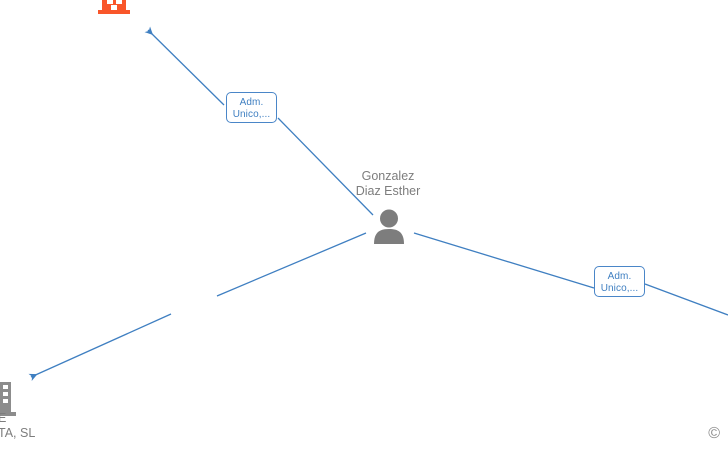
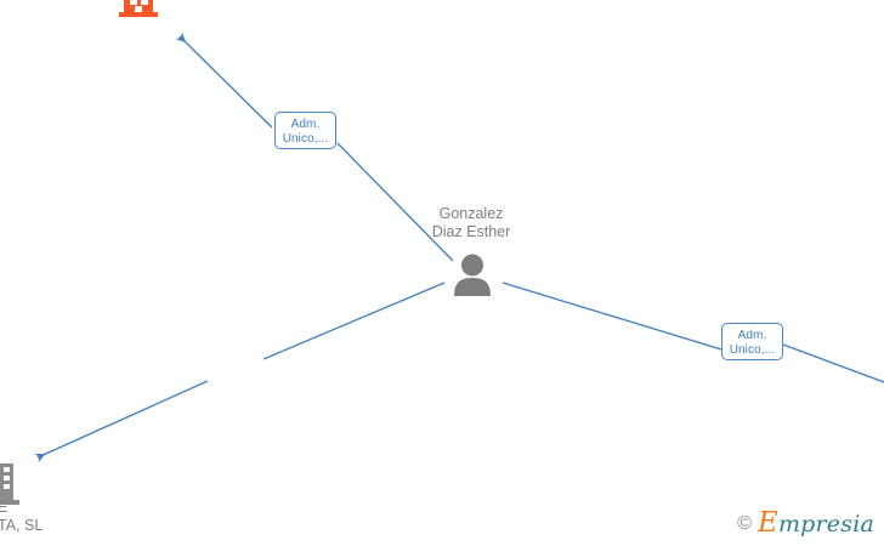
  Gonzalez
  Diaz Esther
  E
  TA, SL
  Adm.
  Unico,...
  Adm.
  Unico,...
  ©
+ Empresia
